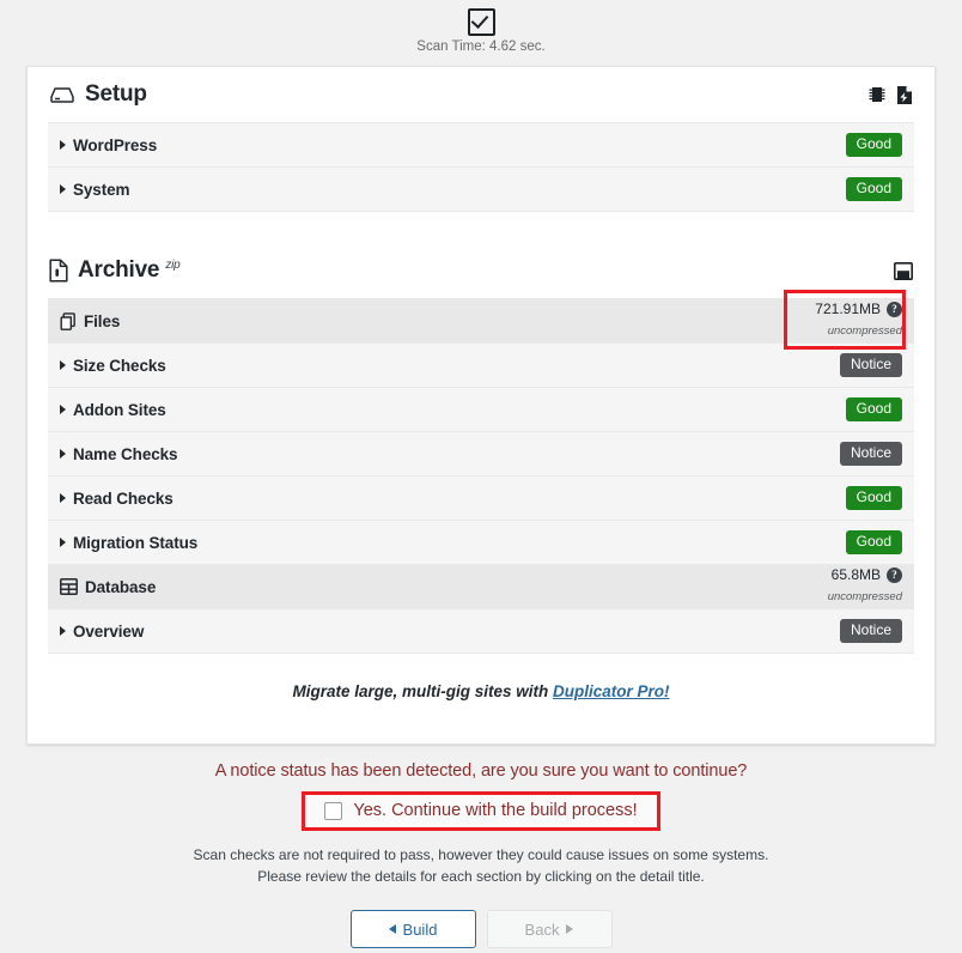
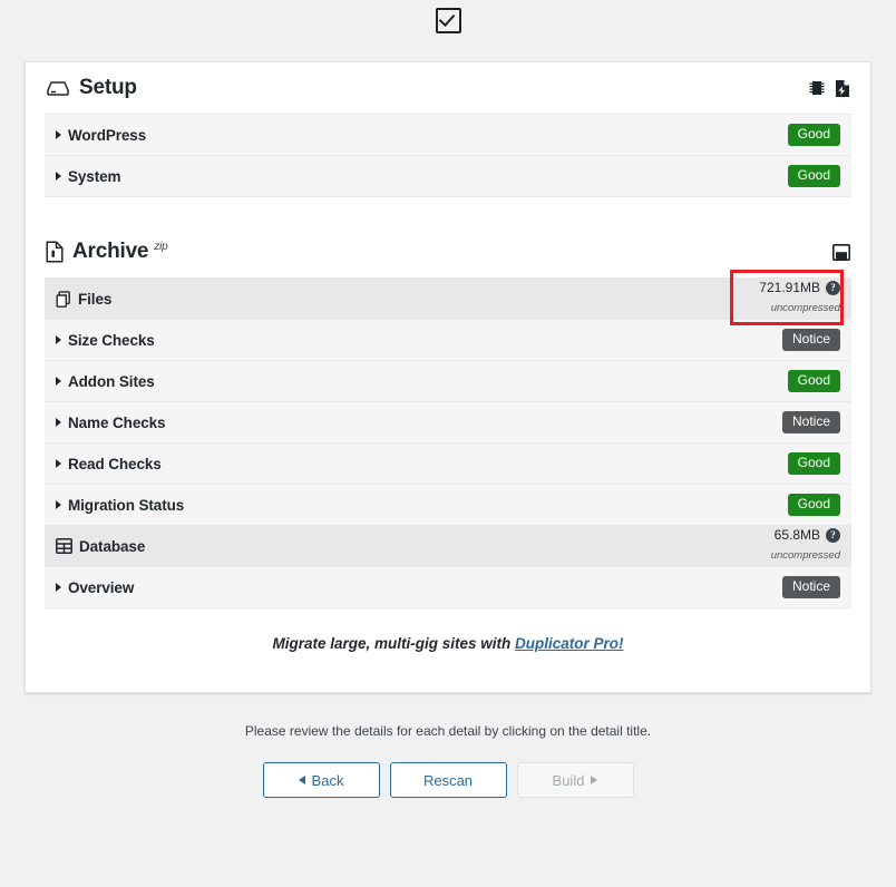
- Scan Time: 4.62 sec.
  Setup
  WordPress
  Good
  System
  Good
  Archive
  zip
  Files
  721.91MB
  ?
  uncompressed
  Size Checks
  Notice
  Addon Sites
  Good
  Name Checks
  Notice
  Read Checks
  Good
  Migration Status
  Good
  Database
  65.8MB
  ?
  uncompressed
  Overview
  Notice
  Migrate large, multi-gig sites with Duplicator Pro!
- A notice status has been detected, are you sure you want to continue?
- Yes. Continue with the build process!
- Scan checks are not required to pass, however they could cause issues on some systems.
- Please review the details for each section by clicking on the detail title.
+ Please review the details for each detail by clicking on the detail title.
- Build
+ Back
+ Rescan
- Back
+ Build
